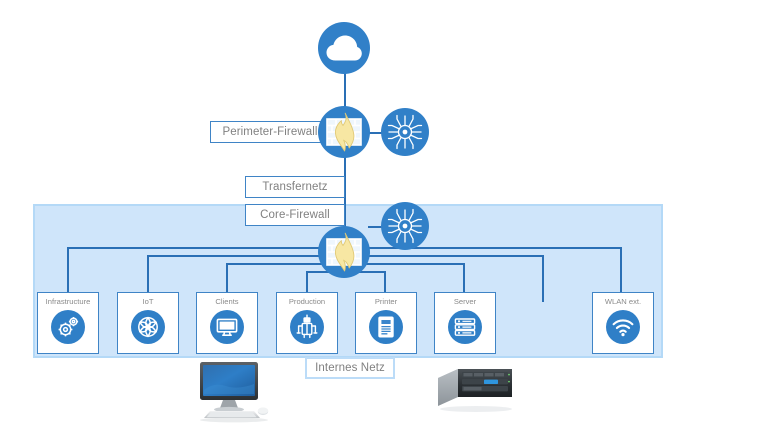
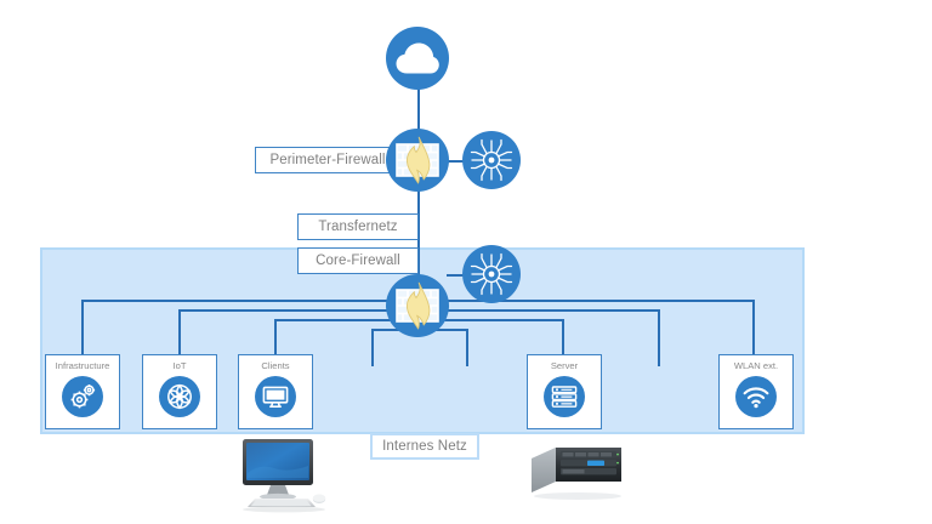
  Perimeter-Firewall
  Transfernetz
  Core-Firewall
  Infrastructure
  IoT
  Clients
- Production
- Printer
  Server
  WLAN ext.
  Internes Netz
